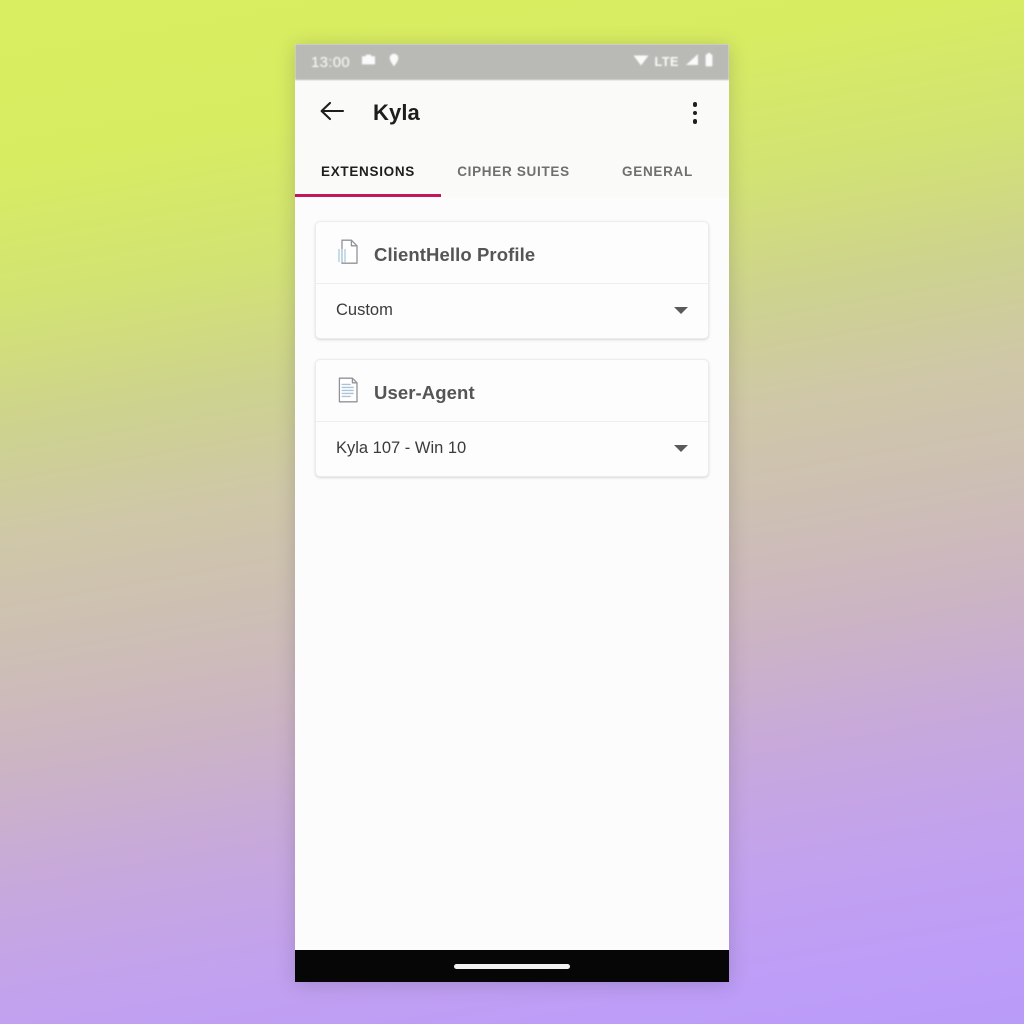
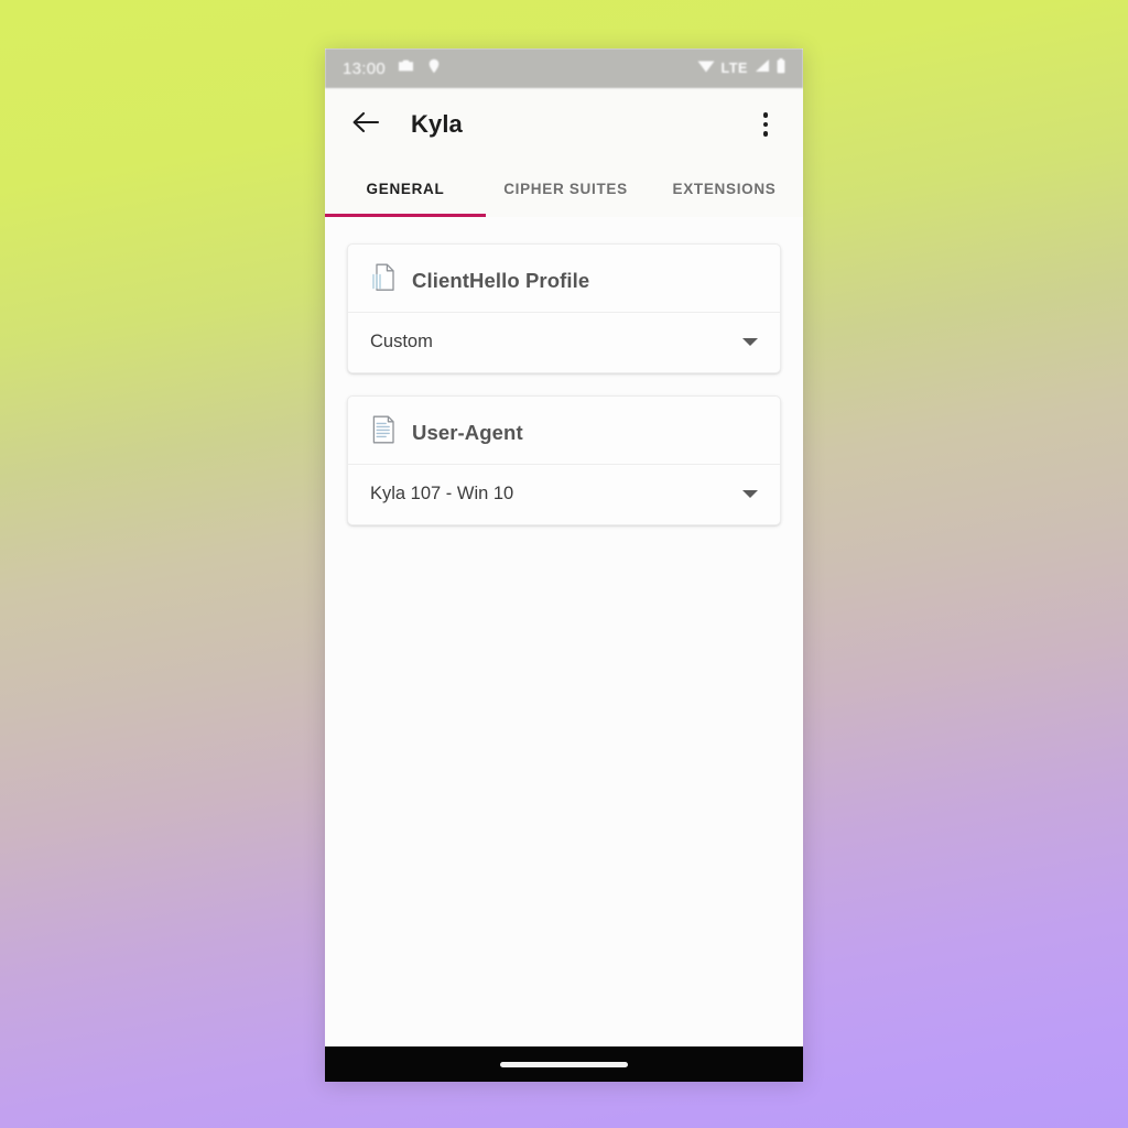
  13:00
  LTE
  Kyla
- EXTENSIONS
+ GENERAL
  CIPHER SUITES
- GENERAL
+ EXTENSIONS
  ClientHello Profile
  Custom
  User-Agent
  Kyla 107 - Win 10
